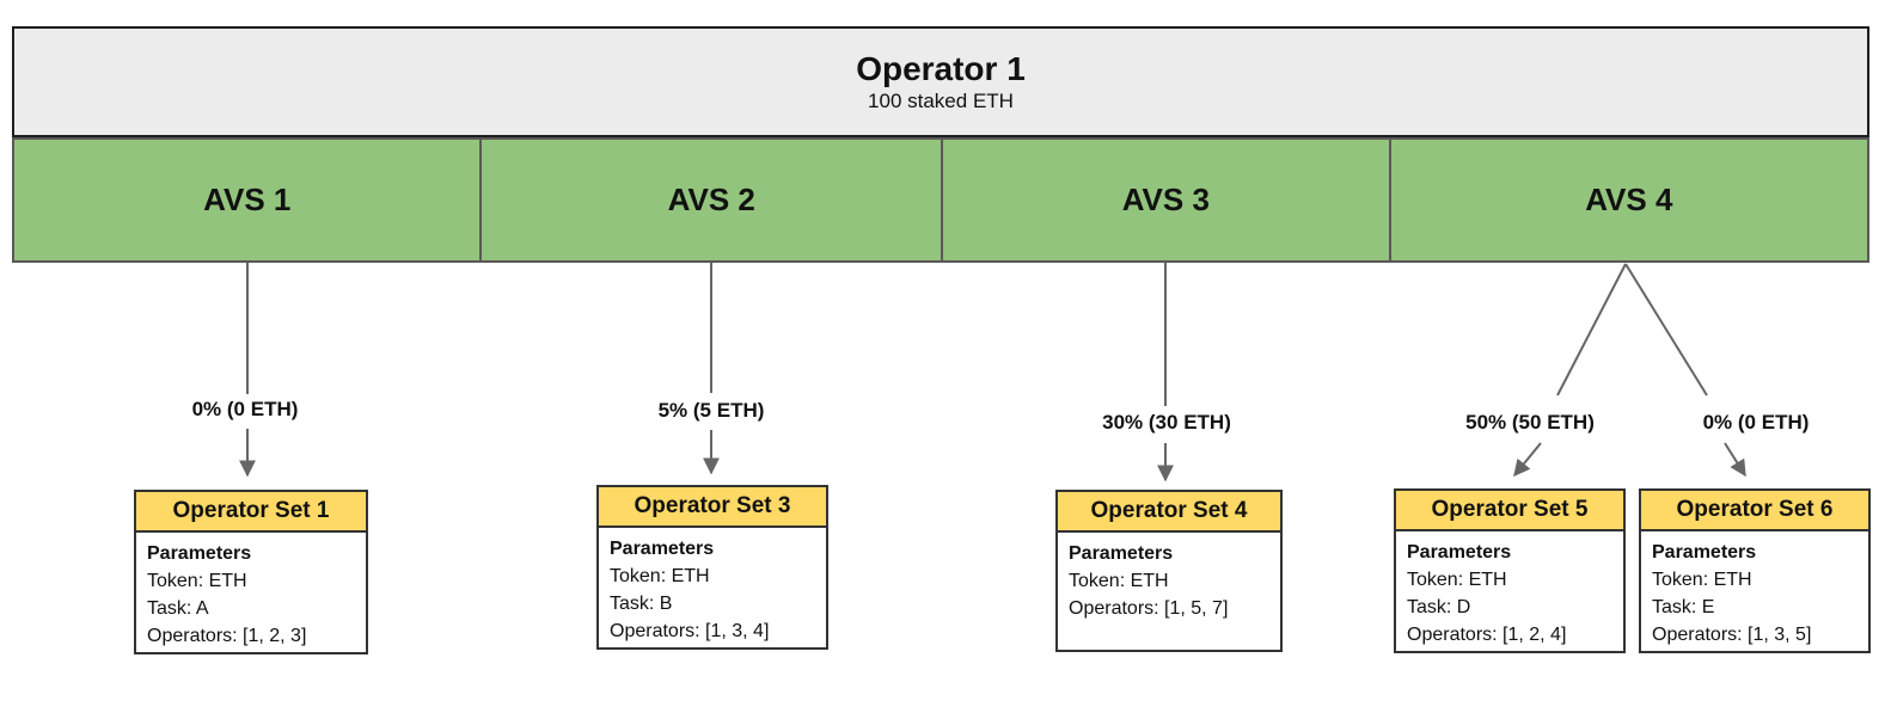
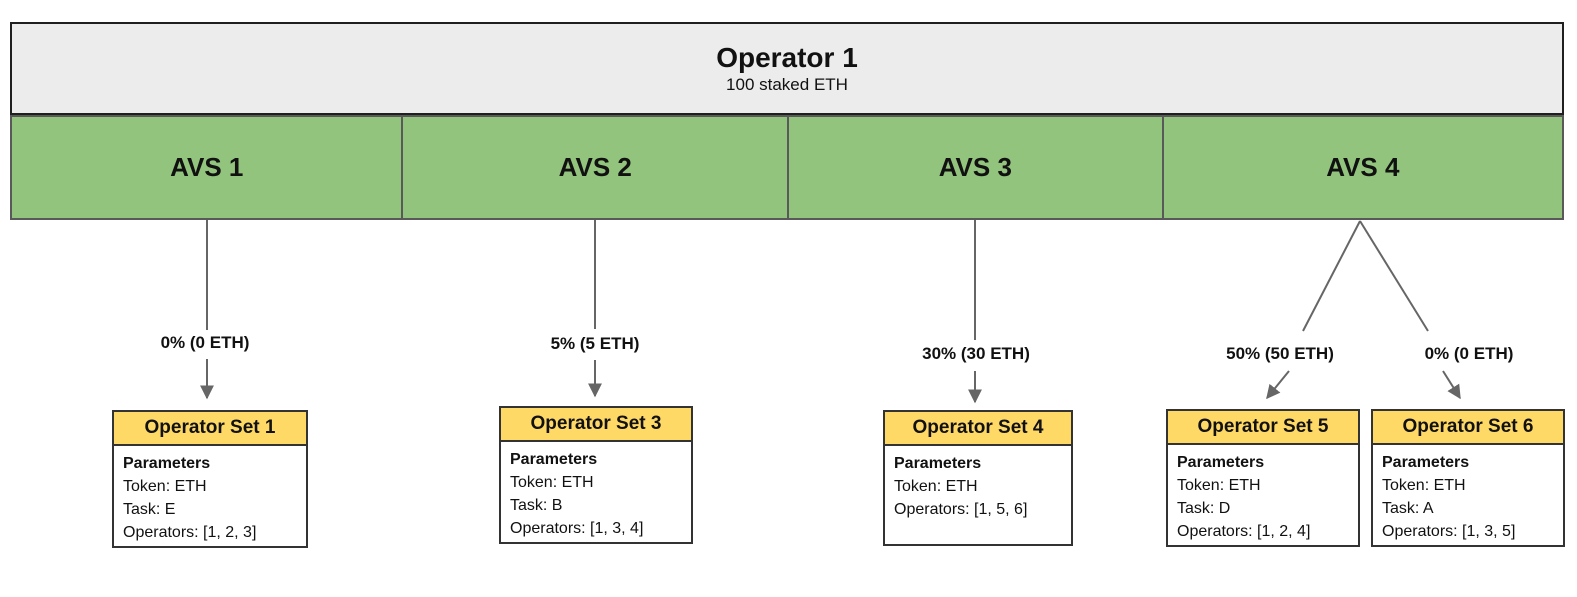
  Operator 1
  100 staked ETH
  AVS 1
  AVS 2
  AVS 3
  AVS 4
  0% (0 ETH)
  5% (5 ETH)
  30% (30 ETH)
  50% (50 ETH)
  0% (0 ETH)
  Operator Set 1
  Parameters
  Token: ETH
- Task: A
+ Task: E
  Operators: [1, 2, 3]
  Operator Set 3
  Parameters
  Token: ETH
  Task: B
  Operators: [1, 3, 4]
  Operator Set 4
  Parameters
  Token: ETH
- Operators: [1, 5, 7]
+ Operators: [1, 5, 6]
  Operator Set 5
  Parameters
  Token: ETH
  Task: D
  Operators: [1, 2, 4]
  Operator Set 6
  Parameters
  Token: ETH
- Task: E
+ Task: A
  Operators: [1, 3, 5]
